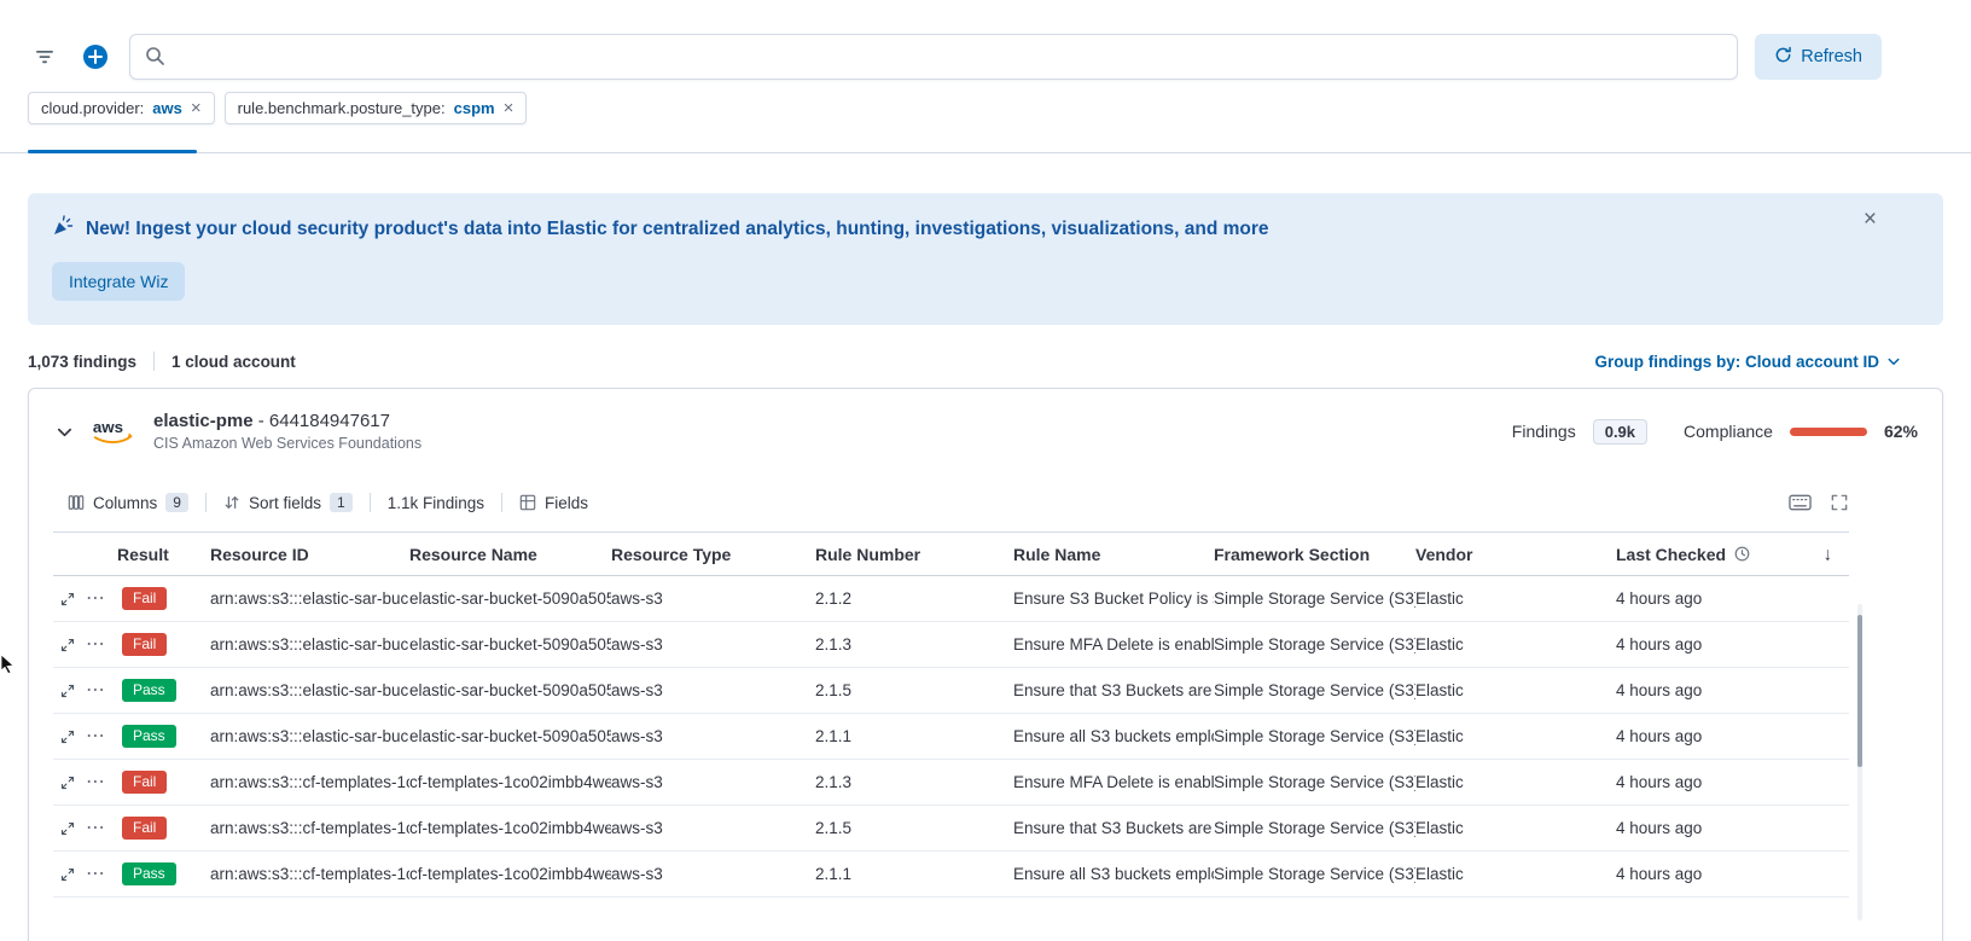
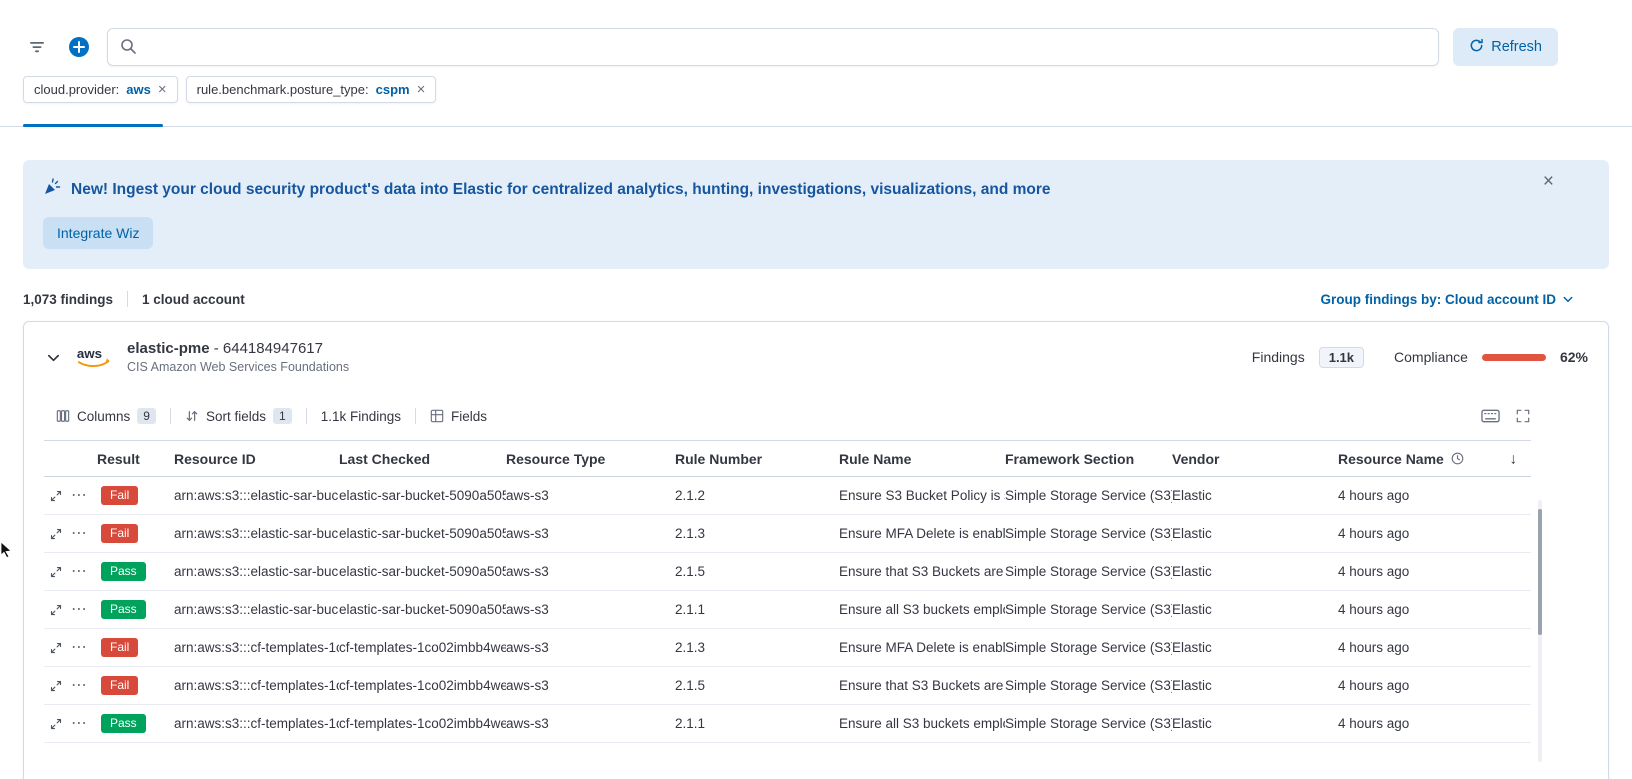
  Refresh
  cloud.provider:
  aws
  ×
  rule.benchmark.posture_type:
  cspm
  ×
  New! Ingest your cloud security product's data into Elastic for centralized analytics, hunting, investigations, visualizations, and more
  ×
  Integrate Wiz
  1,073 findings
  1 cloud account
  Group findings by: Cloud account ID
  aws
  elastic-pme - 644184947617
  CIS Amazon Web Services Foundations
  Findings
- 0.9k
+ 1.1k
  Compliance
  62%
  Columns
  9
  Sort fields
  1
  1.1k Findings
  Fields
  Result
  Resource ID
- Resource Name
+ Last Checked
  Resource Type
  Rule Number
  Rule Name
  Framework Section
  Vendor
- Last Checked
+ Resource Name
  ↓
  ⋯
  Fail
  arn:aws:s3:::elastic-sar-buc
  elastic-sar-bucket-5090a505
  aws-s3
  2.1.2
  Ensure S3 Bucket Policy is
  Simple Storage Service (S3
  Elastic
  4 hours ago
  ⋯
  Fail
  arn:aws:s3:::elastic-sar-buc
  elastic-sar-bucket-5090a505
  aws-s3
  2.1.3
  Ensure MFA Delete is enabl
  Simple Storage Service (S3
  Elastic
  4 hours ago
  ⋯
  Pass
  arn:aws:s3:::elastic-sar-buc
  elastic-sar-bucket-5090a505
  aws-s3
  2.1.5
  Ensure that S3 Buckets are
  Simple Storage Service (S3
  Elastic
  4 hours ago
  ⋯
  Pass
  arn:aws:s3:::elastic-sar-buc
  elastic-sar-bucket-5090a505
  aws-s3
  2.1.1
  Ensure all S3 buckets empl
  Simple Storage Service (S3
  Elastic
  4 hours ago
  ⋯
  Fail
  arn:aws:s3:::cf-templates-1
  cf-templates-1co02imbb4we
  aws-s3
  2.1.3
  Ensure MFA Delete is enabl
  Simple Storage Service (S3
  Elastic
  4 hours ago
  ⋯
  Fail
  arn:aws:s3:::cf-templates-1
  cf-templates-1co02imbb4we
  aws-s3
  2.1.5
  Ensure that S3 Buckets are
  Simple Storage Service (S3
  Elastic
  4 hours ago
  ⋯
  Pass
  arn:aws:s3:::cf-templates-1
  cf-templates-1co02imbb4we
  aws-s3
  2.1.1
  Ensure all S3 buckets empl
  Simple Storage Service (S3
  Elastic
  4 hours ago
